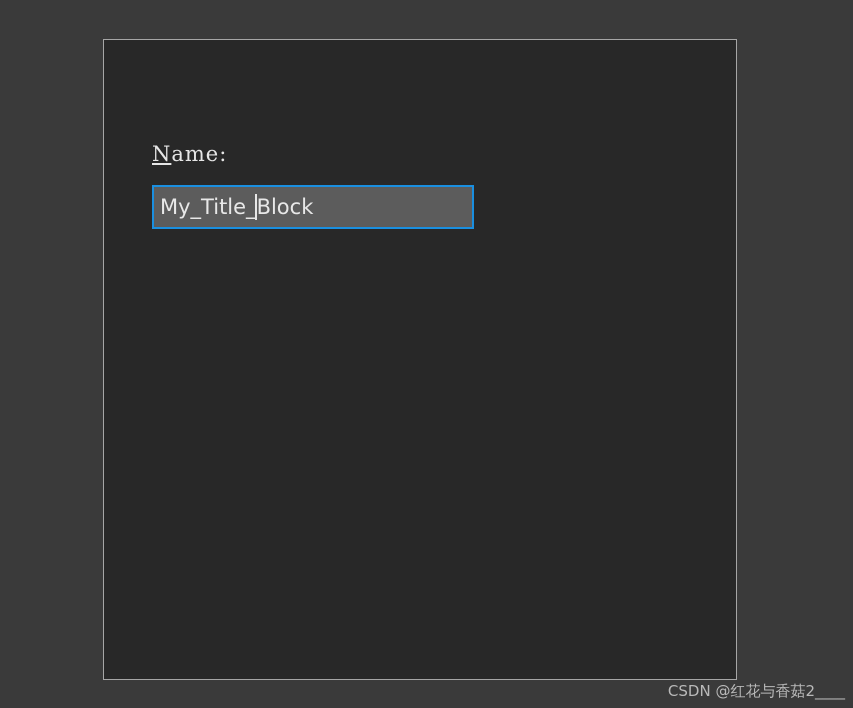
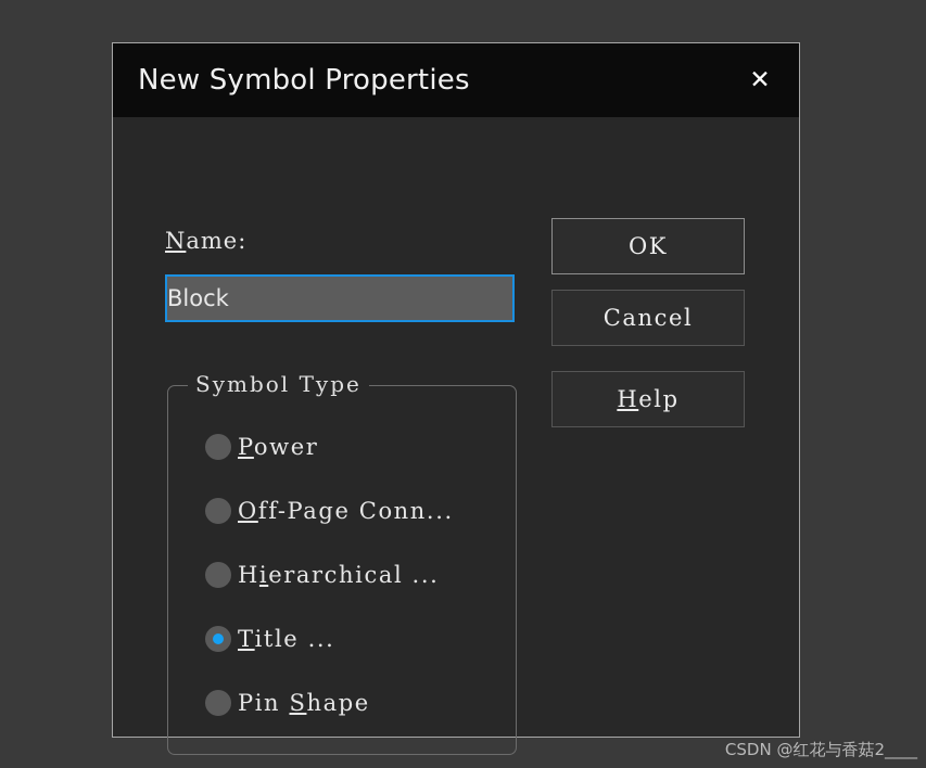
+ New Symbol Properties
+ ✕
  Name:
- My_Title_
  Block
+ Symbol Type
+ Power
+ Off-Page Conn...
+ Hierarchical ...
+ Title ...
+ Pin Shape
+ OK
+ Cancel
+ Help
  CSDN @红花与香菇2____
